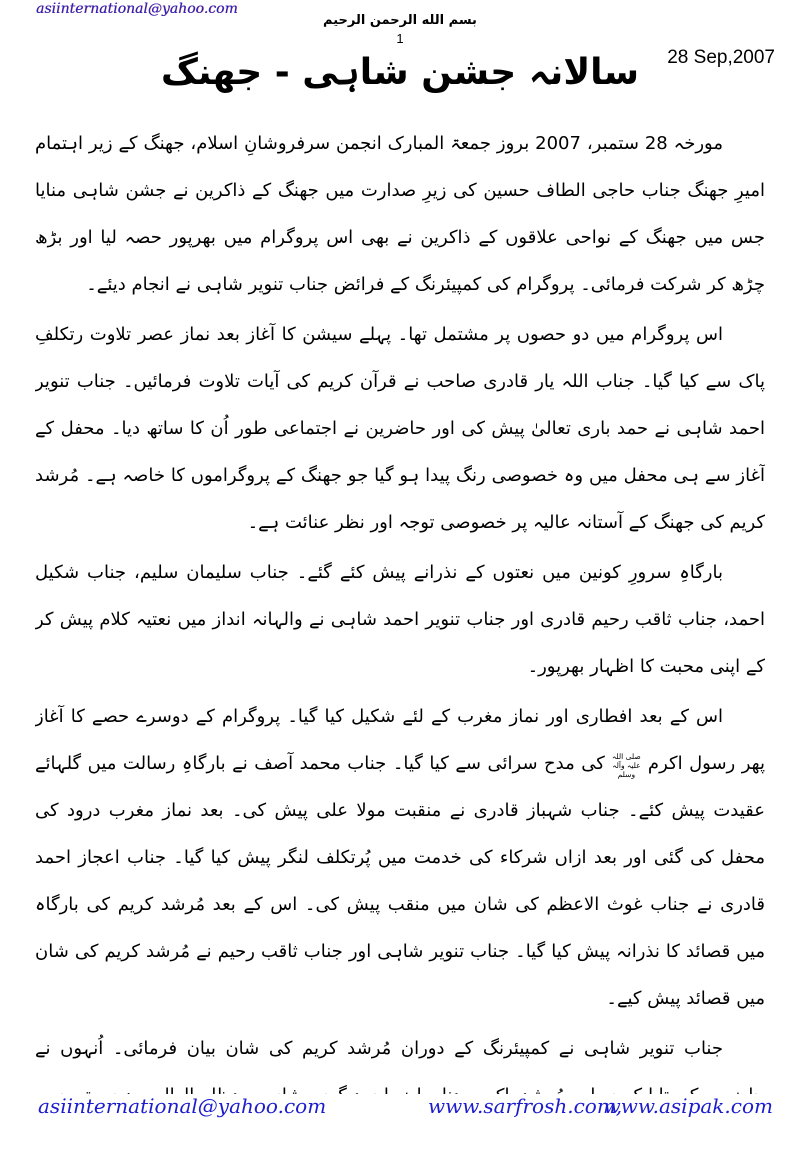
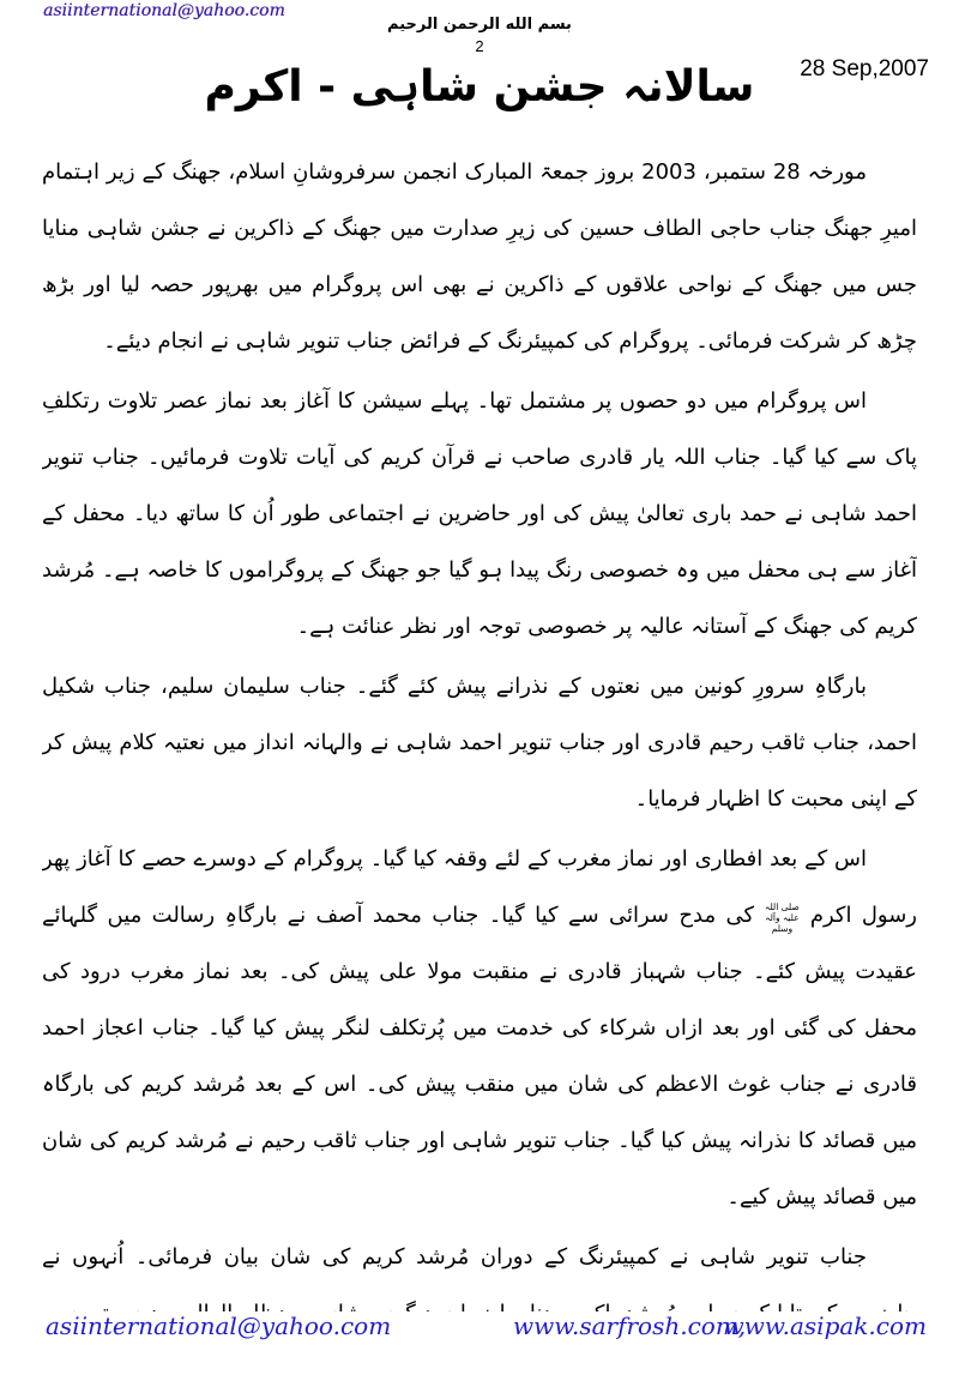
  asiinternational@yahoo.com
  بسم الله الرحمن الرحيم
- 1
+ 2
  28 Sep,2007
- سالانہ جشن شاہی - جھنگ
+ سالانہ جشن شاہی - اکرم
- مورخہ 28 ستمبر، 2007 بروز جمعۃ المبارک انجمن سرفروشانِ اسلام، جھنگ کے زیر اہتمام امیرِ جھنگ جناب حاجی الطاف حسین کی زیرِ صدارت میں جھنگ کے ذاکرین نے جشن شاہی منایا جس میں جھنگ کے نواحی علاقوں کے ذاکرین نے بھی اس پروگرام میں بھرپور حصہ لیا اور بڑھ چڑھ کر شرکت فرمائی۔ پروگرام کی کمپیئرنگ کے فرائض جناب تنویر شاہی نے انجام دیئے۔
+ مورخہ 28 ستمبر، 2003 بروز جمعۃ المبارک انجمن سرفروشانِ اسلام، جھنگ کے زیر اہتمام امیرِ جھنگ جناب حاجی الطاف حسین کی زیرِ صدارت میں جھنگ کے ذاکرین نے جشن شاہی منایا جس میں جھنگ کے نواحی علاقوں کے ذاکرین نے بھی اس پروگرام میں بھرپور حصہ لیا اور بڑھ چڑھ کر شرکت فرمائی۔ پروگرام کی کمپیئرنگ کے فرائض جناب تنویر شاہی نے انجام دیئے۔
  اس پروگرام میں دو حصوں پر مشتمل تھا۔ پہلے سیشن کا آغاز بعد نماز عصر تلاوت رتکلفِ پاک سے کیا گیا۔ جناب اللہ یار قادری صاحب نے قرآن کریم کی آیات تلاوت فرمائیں۔ جناب تنویر احمد شاہی نے حمد باری تعالیٰ پیش کی اور حاضرین نے اجتماعی طور اُن کا ساتھ دیا۔ محفل کے آغاز سے ہی محفل میں وہ خصوصی رنگ پیدا ہو گیا جو جھنگ کے پروگراموں کا خاصہ ہے۔ مُرشد کریم کی جھنگ کے آستانہ عالیہ پر خصوصی توجہ اور نظر عنائت ہے۔
- بارگاہِ سرورِ کونین میں نعتوں کے نذرانے پیش کئے گئے۔ جناب سلیمان سلیم، جناب شکیل احمد، جناب ثاقب رحیم قادری اور جناب تنویر احمد شاہی نے والہانہ انداز میں نعتیہ کلام پیش کر کے اپنی محبت کا اظہار بھرپور۔
+ بارگاہِ سرورِ کونین میں نعتوں کے نذرانے پیش کئے گئے۔ جناب سلیمان سلیم، جناب شکیل احمد، جناب ثاقب رحیم قادری اور جناب تنویر احمد شاہی نے والہانہ انداز میں نعتیہ کلام پیش کر کے اپنی محبت کا اظہار فرمایا۔
- اس کے بعد افطاری اور نماز مغرب کے لئے شکیل کیا گیا۔ پروگرام کے دوسرے حصے کا آغاز پھر رسول اکرم صلی اللہ علیہ وآلہ وسلم کی مدح سرائی سے کیا گیا۔ جناب محمد آصف نے بارگاہِ رسالت میں گلہائے عقیدت پیش کئے۔ جناب شہباز قادری نے منقبت مولا علی پیش کی۔ بعد نماز مغرب درود کی محفل کی گئی اور بعد ازاں شرکاء کی خدمت میں پُرتکلف لنگر پیش کیا گیا۔ جناب اعجاز احمد قادری نے جناب غوث الاعظم کی شان میں منقب پیش کی۔ اس کے بعد مُرشد کریم کی بارگاہ میں قصائد کا نذرانہ پیش کیا گیا۔ جناب تنویر شاہی اور جناب ثاقب رحیم نے مُرشد کریم کی شان میں قصائد پیش کیے۔
+ اس کے بعد افطاری اور نماز مغرب کے لئے وقفہ کیا گیا۔ پروگرام کے دوسرے حصے کا آغاز پھر رسول اکرم صلی اللہ علیہ وآلہ وسلم کی مدح سرائی سے کیا گیا۔ جناب محمد آصف نے بارگاہِ رسالت میں گلہائے عقیدت پیش کئے۔ جناب شہباز قادری نے منقبت مولا علی پیش کی۔ بعد نماز مغرب درود کی محفل کی گئی اور بعد ازاں شرکاء کی خدمت میں پُرتکلف لنگر پیش کیا گیا۔ جناب اعجاز احمد قادری نے جناب غوث الاعظم کی شان میں منقب پیش کی۔ اس کے بعد مُرشد کریم کی بارگاہ میں قصائد کا نذرانہ پیش کیا گیا۔ جناب تنویر شاہی اور جناب ثاقب رحیم نے مُرشد کریم کی شان میں قصائد پیش کیے۔
  asiinternational@yahoo.com
  www.sarfrosh.com,
  www.asipak.com
